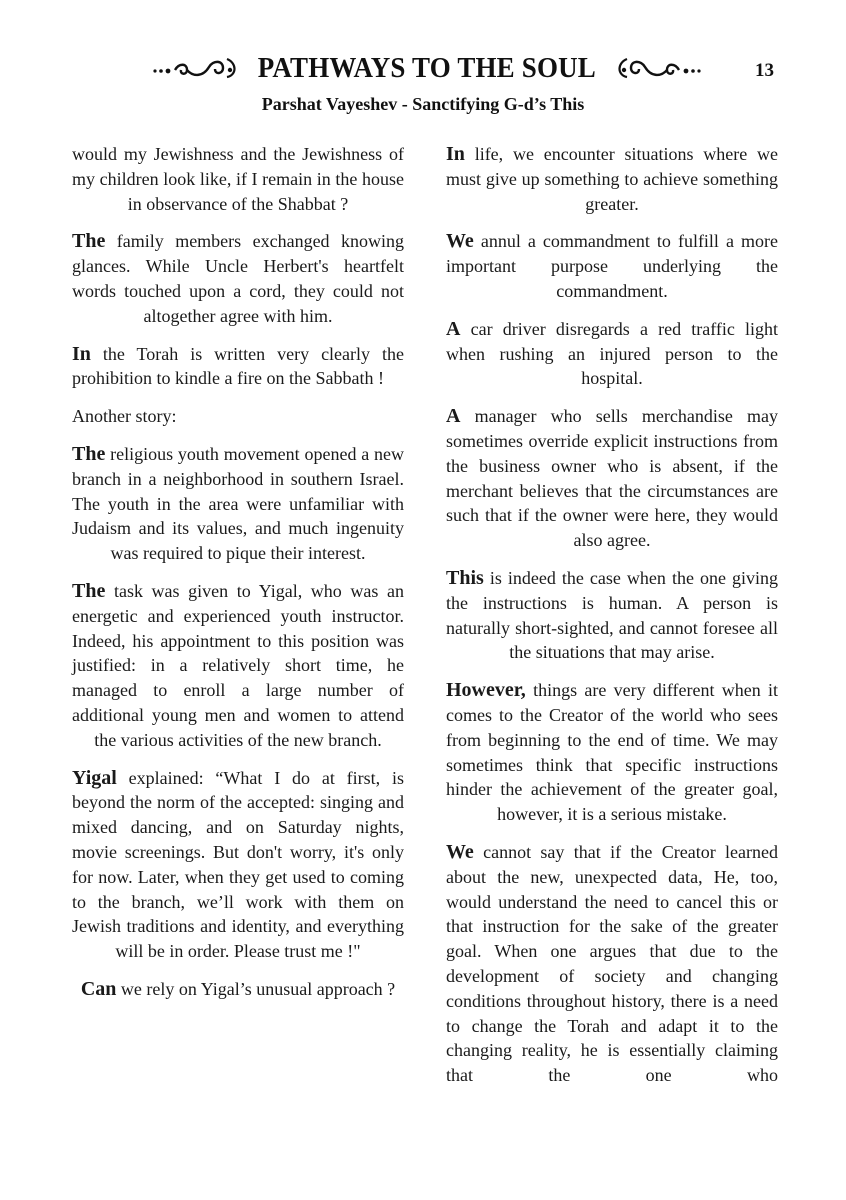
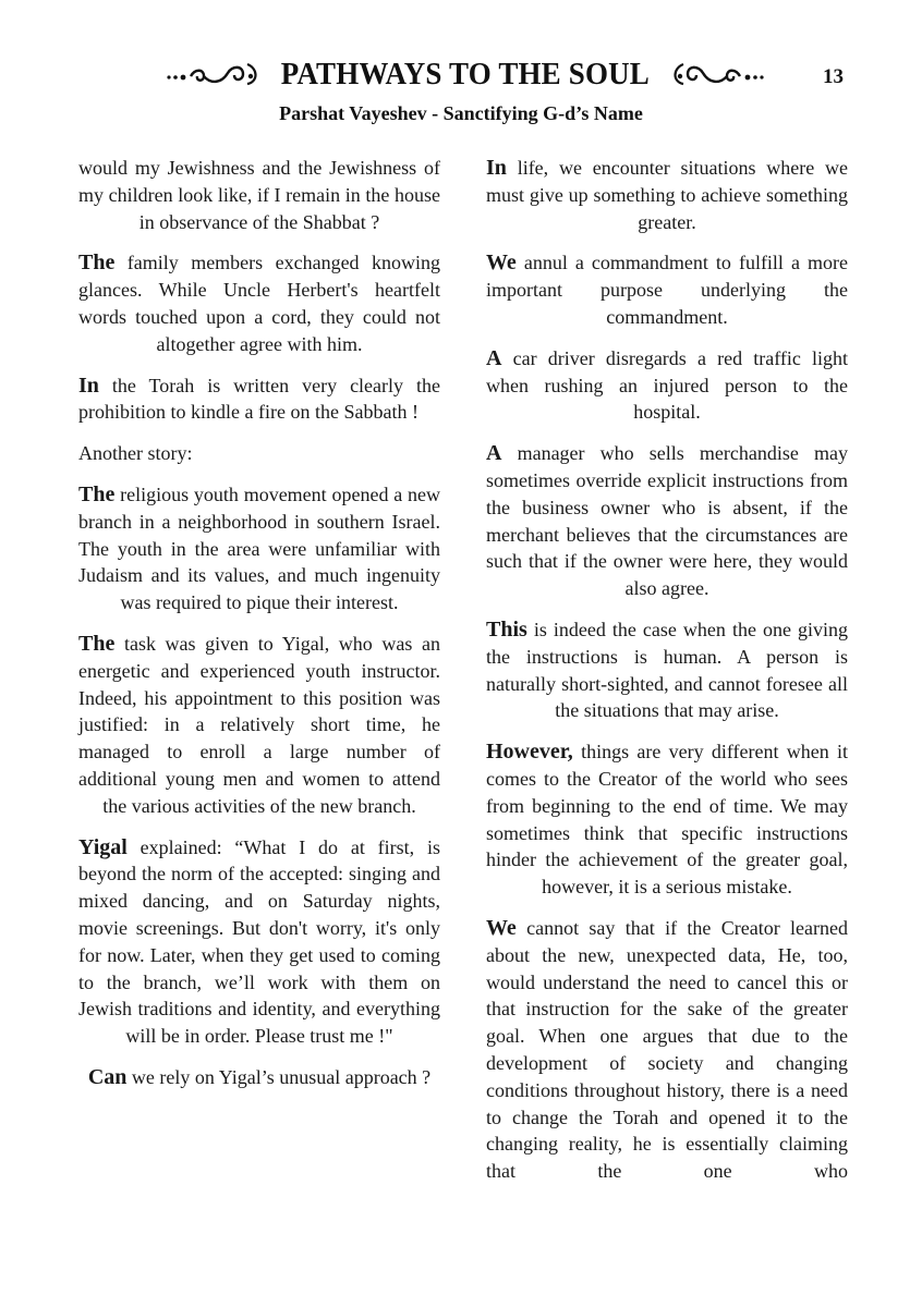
  PATHWAYS TO THE SOUL
  13
- Parshat Vayeshev - Sanctifying G-d’s This
+ Parshat Vayeshev - Sanctifying G-d’s Name
  would my Jewishness and the Jewishness of my children look like, if I remain in the house in observance of the Shabbat ?
  The family members exchanged knowing glances. While Uncle Herbert's heartfelt words touched upon a cord, they could not altogether agree with him.
  In the Torah is written very clearly the prohibition to kindle a fire on the Sabbath !
  Another story:
  The religious youth movement opened a new branch in a neighborhood in southern Israel. The youth in the area were unfamiliar with Judaism and its values, and much ingenuity was required to pique their interest.
  The task was given to Yigal, who was an energetic and experienced youth instructor. Indeed, his appointment to this position was justified: in a relatively short time, he managed to enroll a large number of additional young men and women to attend the various activities of the new branch.
  Yigal explained: “What I do at first, is beyond the norm of the accepted: singing and mixed dancing, and on Saturday nights, movie screenings. But don't worry, it's only for now. Later, when they get used to coming to the branch, we’ll work with them on Jewish traditions and identity, and everything will be in order. Please trust me !"
  Can we rely on Yigal’s unusual approach ?
  In life, we encounter situations where we must give up something to achieve something greater.
  We annul a commandment to fulfill a more important purpose underlying the commandment.
  A car driver disregards a red traffic light when rushing an injured person to the hospital.
  A manager who sells merchandise may sometimes override explicit instructions from the business owner who is absent, if the merchant believes that the circumstances are such that if the owner were here, they would also agree.
  This is indeed the case when the one giving the instructions is human. A person is naturally short-sighted, and cannot foresee all the situations that may arise.
  However, things are very different when it comes to the Creator of the world who sees from beginning to the end of time. We may sometimes think that specific instructions hinder the achievement of the greater goal, however, it is a serious mistake.
- We cannot say that if the Creator learned about the new, unexpected data, He, too, would understand the need to cancel this or that instruction for the sake of the greater goal. When one argues that due to the development of society and changing conditions throughout history, there is a need to change the Torah and adapt it to the changing reality, he is essentially claiming that the one who
+ We cannot say that if the Creator learned about the new, unexpected data, He, too, would understand the need to cancel this or that instruction for the sake of the greater goal. When one argues that due to the development of society and changing conditions throughout history, there is a need to change the Torah and opened it to the changing reality, he is essentially claiming that the one who
